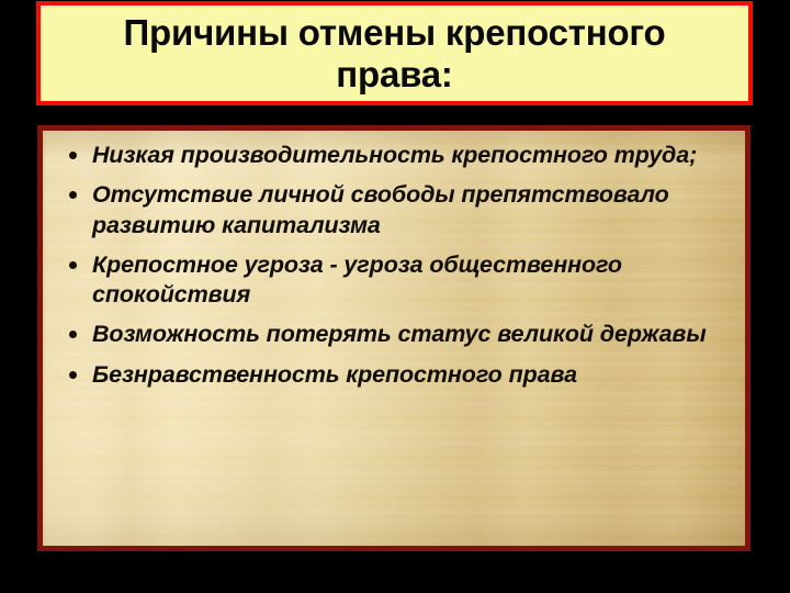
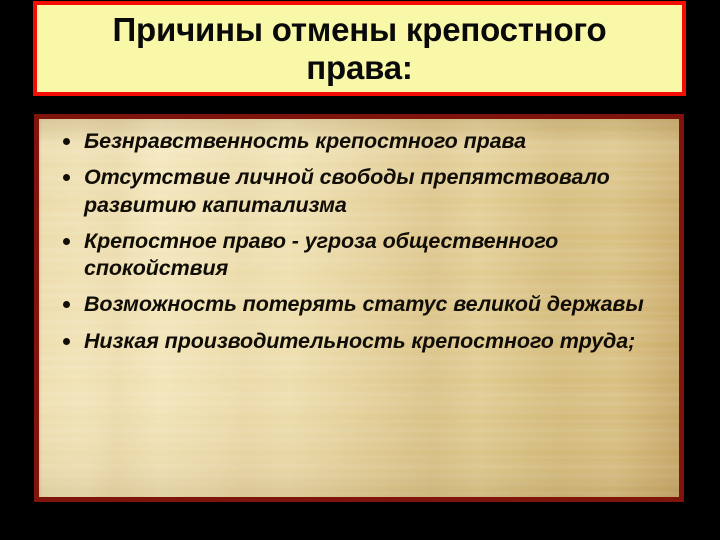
  Причины отмены крепостного
  права:
- Низкая производительность крепостного труда;
+ Безнравственность крепостного права
  Отсутствие личной свободы препятствовало развитию капитализма
- Крепостное угроза - угроза общественного спокойствия
+ Крепостное право - угроза общественного спокойствия
  Возможность потерять статус великой державы
- Безнравственность крепостного права
+ Низкая производительность крепостного труда;
